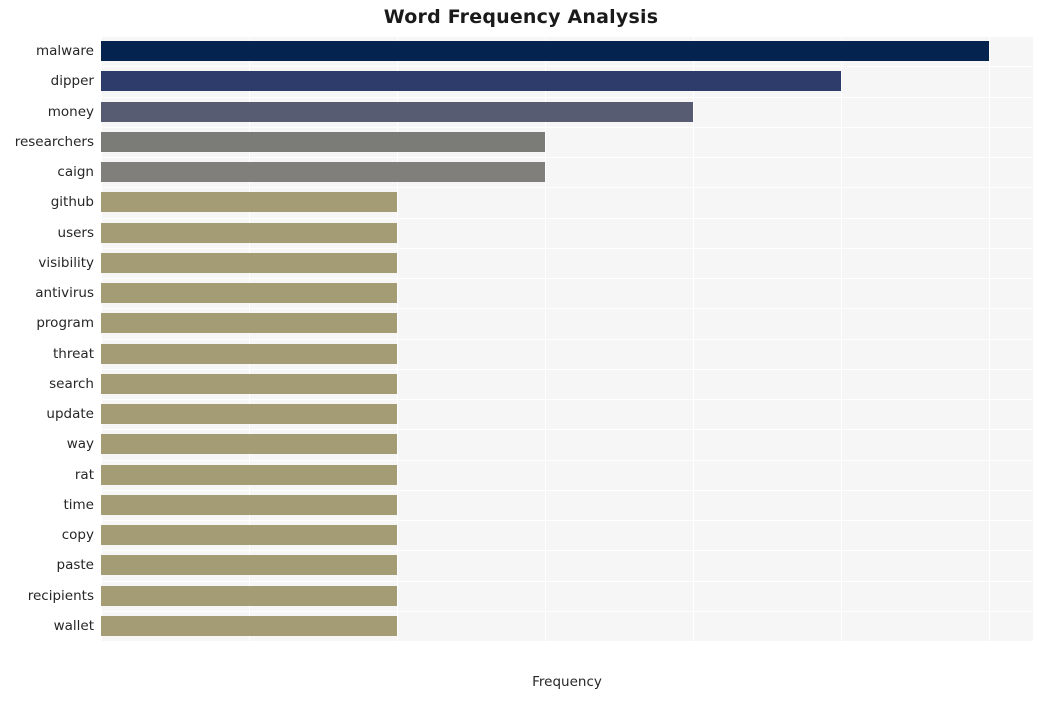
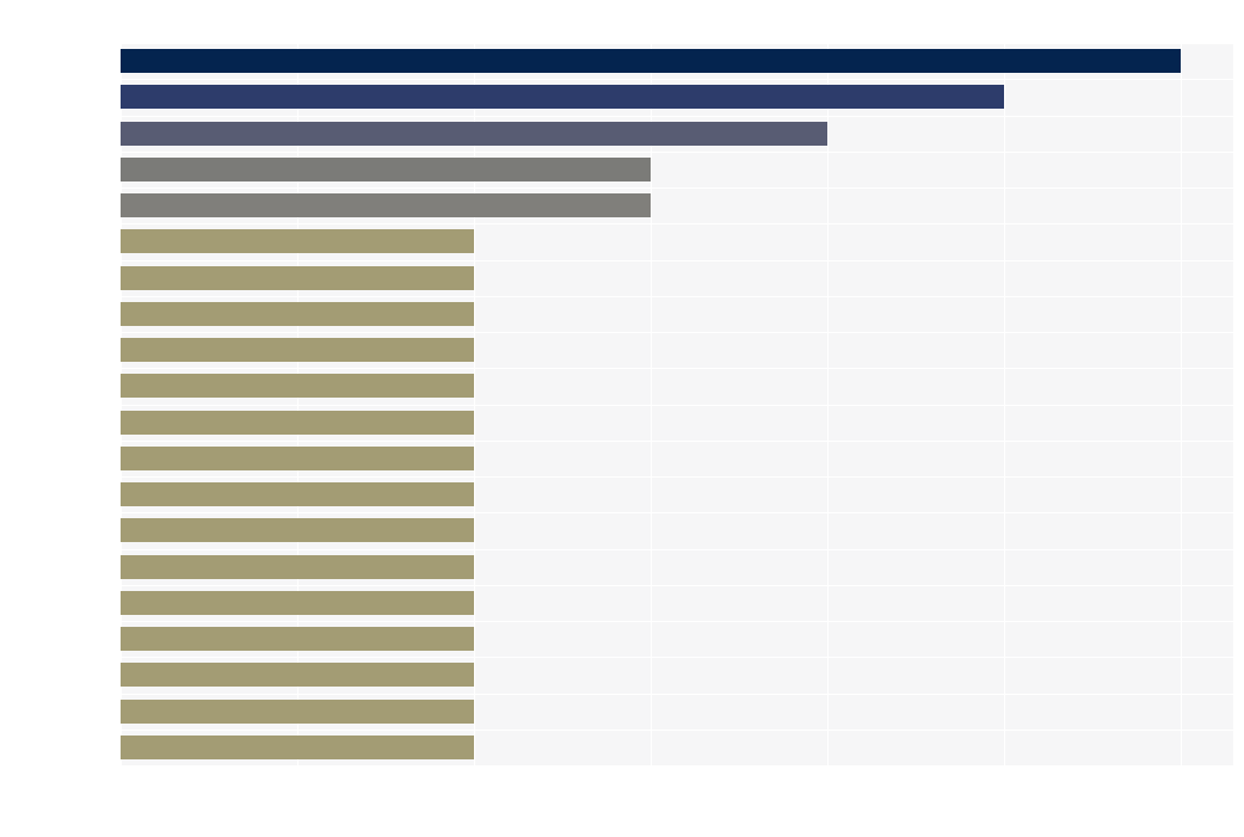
- Word Frequency Analysis
- malware
- dipper
- money
- researchers
- caign
- github
- users
- visibility
- antivirus
- program
- threat
- search
- update
- way
- rat
- time
- copy
- paste
- recipients
- wallet
- Frequency
